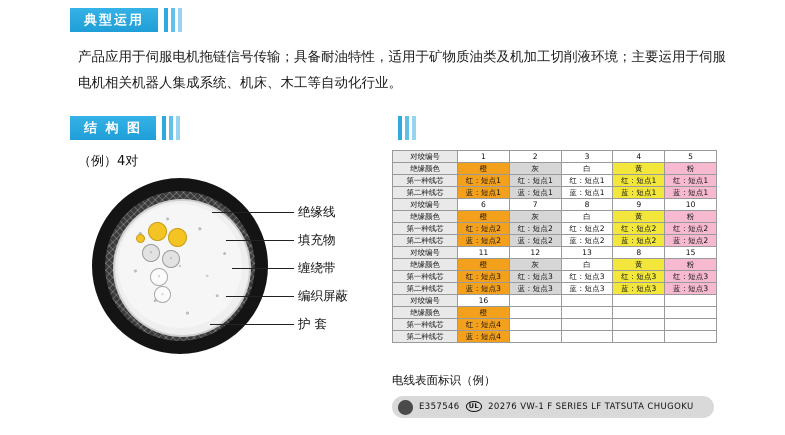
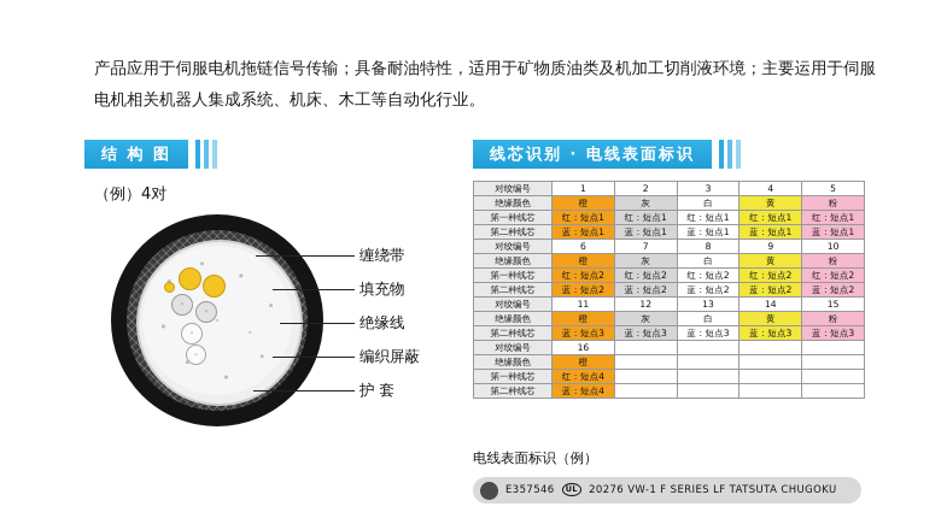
- 典型运用
  产品应用于伺服电机拖链信号传输；具备耐油特性，适用于矿物质油类及机加工切削液环境；主要运用于伺服电机相关机器人集成系统、机床、木工等自动化行业。
  结 构 图
  （例）4对
- 绝缘线
+ 缠绕带
  填充物
- 缠绕带
+ 绝缘线
  编织屏蔽
  护 套
+ 线芯识别 · 电线表面标识
  对绞编号	1	2	3	4	5
  绝缘颜色	橙	灰	白	黄	粉
  第一种线芯	红：短点1	红：短点1	红：短点1	红：短点1	红：短点1
  第二种线芯	蓝：短点1	蓝：短点1	蓝：短点1	蓝：短点1	蓝：短点1
  对绞编号	6	7	8	9	10
  绝缘颜色	橙	灰	白	黄	粉
  第一种线芯	红：短点2	红：短点2	红：短点2	红：短点2	红：短点2
  第二种线芯	蓝：短点2	蓝：短点2	蓝：短点2	蓝：短点2	蓝：短点2
- 对绞编号	11	12	13	8	15
+ 对绞编号	11	12	13	14	15
  绝缘颜色	橙	灰	白	黄	粉
- 第一种线芯	红：短点3	红：短点3	红：短点3	红：短点3	红：短点3
  第二种线芯	蓝：短点3	蓝：短点3	蓝：短点3	蓝：短点3	蓝：短点3
  对绞编号	16
  绝缘颜色	橙
  第一种线芯	红：短点4
  第二种线芯	蓝：短点4
  电线表面标识（例）
  E357546 UL 20276 VW-1 F SERIES LF TATSUTA CHUGOKU
